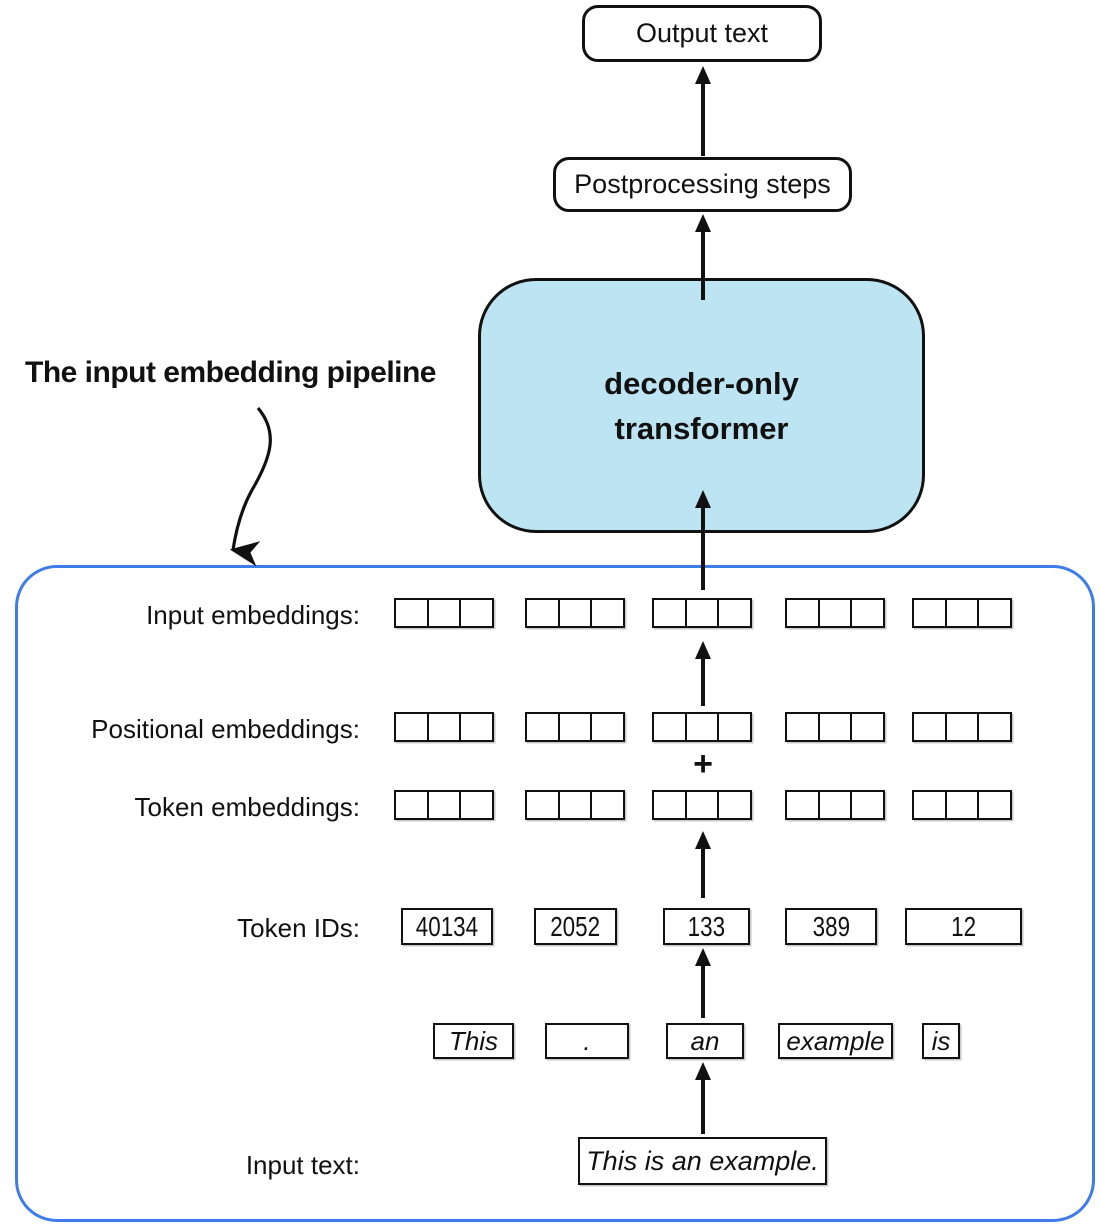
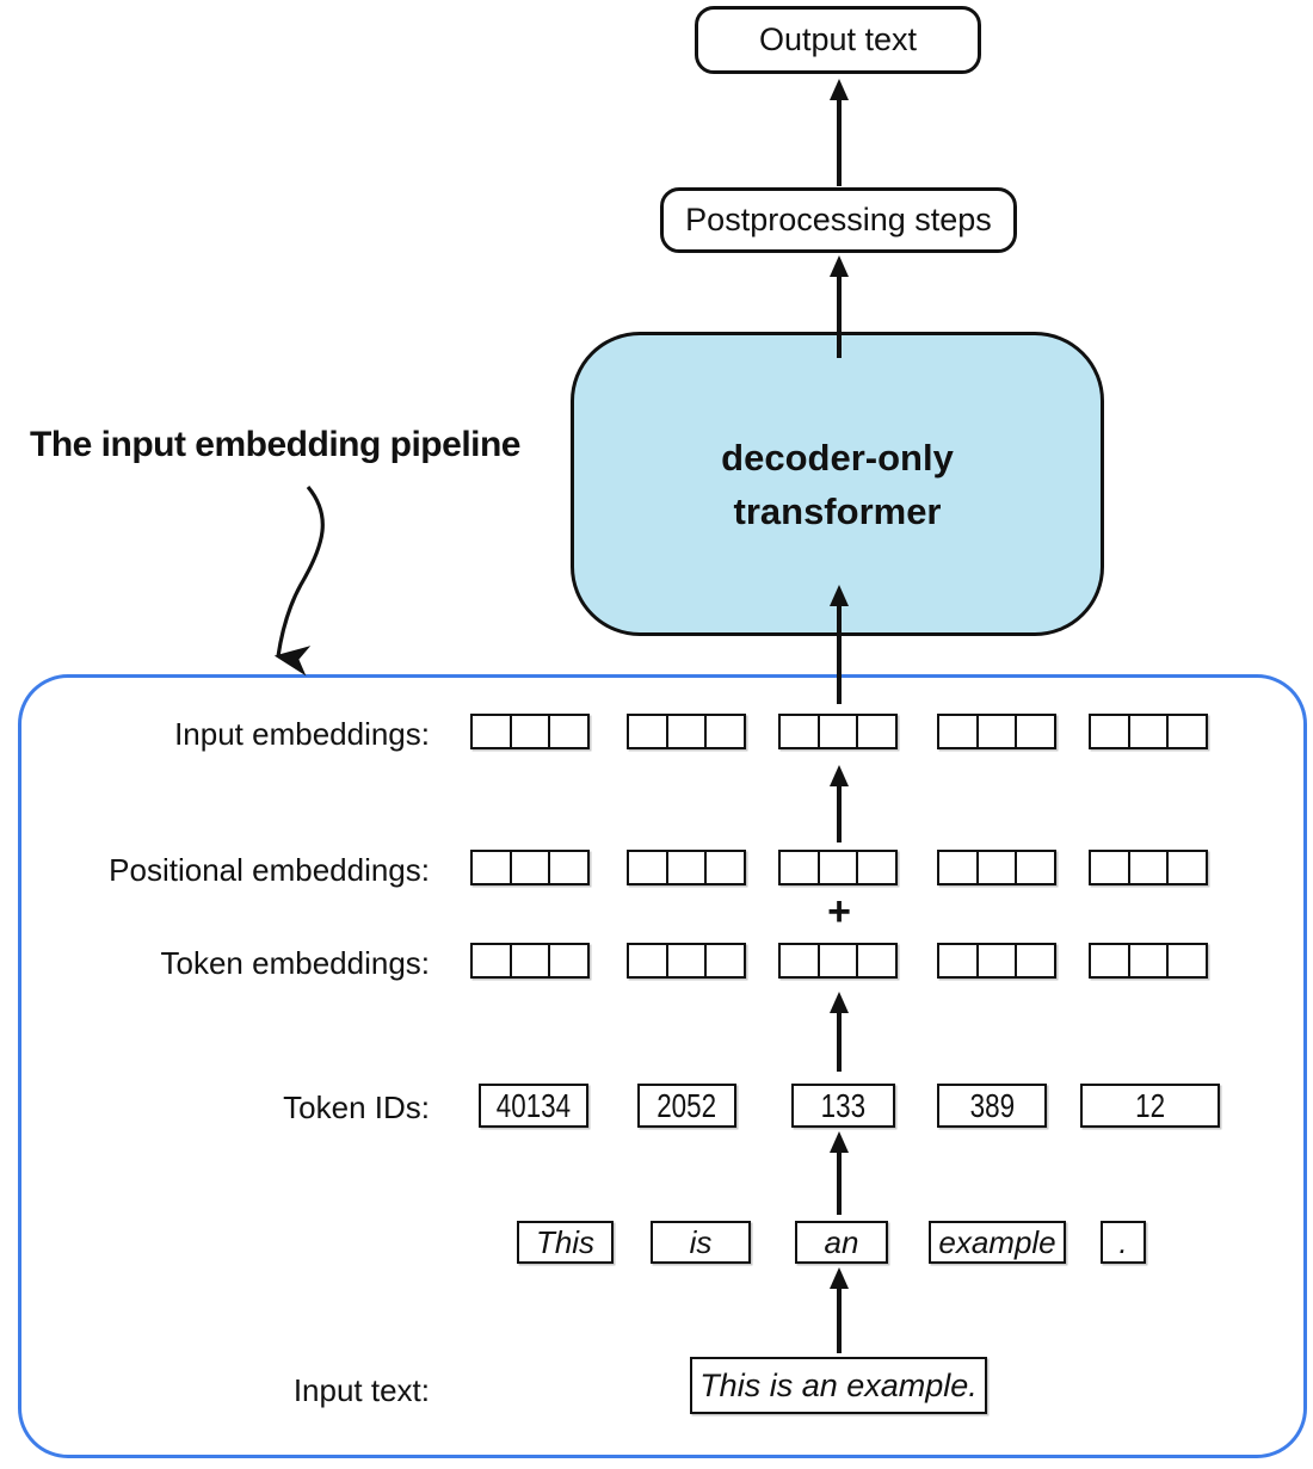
  Output text
  Postprocessing steps
  decoder-only
  transformer
  The input embedding pipeline
  Input embeddings:
  Positional embeddings:
  +
  Token embeddings:
  Token IDs:
  40134
  2052
  133
  389
  12
  This
- .
+ is
  an
  example
- is
+ .
  Input text:
  This is an example.
